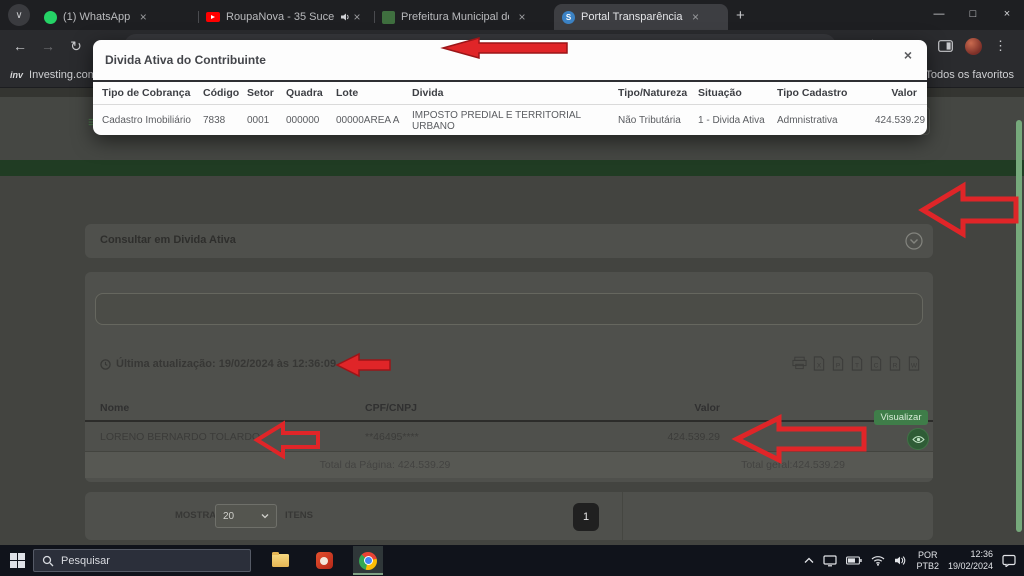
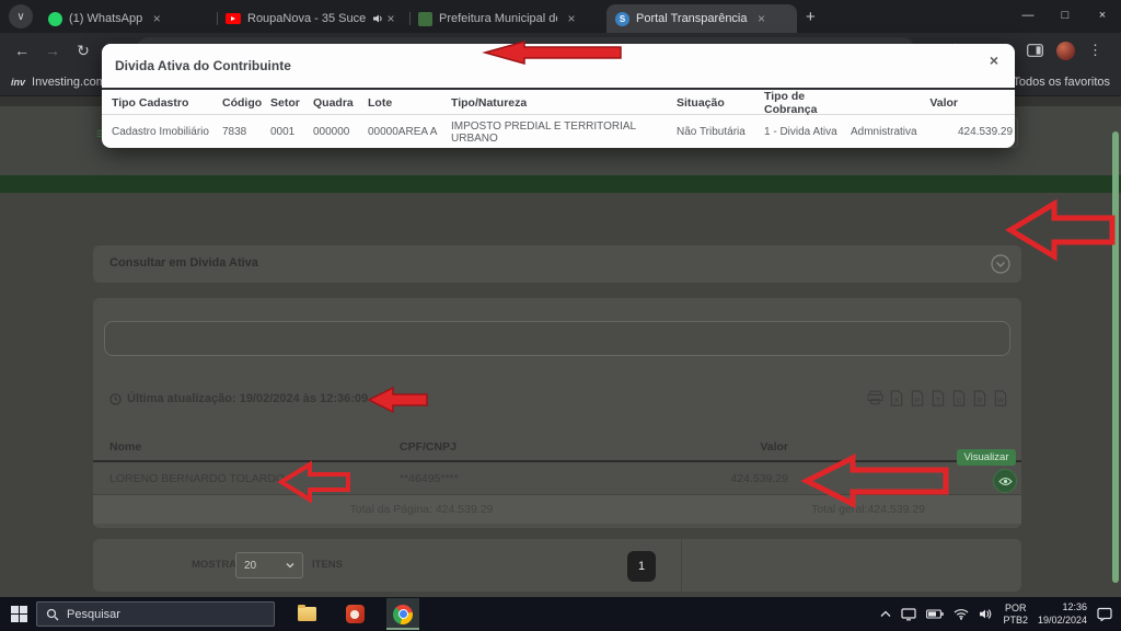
  ∨
  (1) WhatsApp
  ×
  RoupaNova - 35 Suce
  ×
  Prefeitura Municipal d
  ×
  S
  Portal Transparência
  ×
  +
  —
  □
  ×
  ←
  →
  ↻
  ⋮
  inv
  Todos os favoritos
  Consultar em Divida Ativa
  Última atualização: 19/02/2024 às 12:36:09
  Nome
  CPF/CNPJ
  Valor
  LORENO BERNARDO TOLARDO
  Total geral:424.539.29
  Visualizar
  MOSTRA
  20
  ITENS
  1
  Divida Ativa do Contribuinte
  ×
- Tipo de Cobrança
+ Tipo Cadastro
  Código
  Setor
  Quadra
  Lote
- Divida
  Tipo/Natureza
  Situação
- Tipo Cadastro
+ Tipo de Cobrança
  Valor
  Cadastro Imobiliário
  7838
  0001
  000000
  00000AREA A
  IMPOSTO PREDIAL E TERRITORIAL URBANO
  Não Tributária
  1 - Divida Ativa
  Admnistrativa
  424.539.29
  Pesquisar
  POR
  PTB2
  12:36
  19/02/2024
